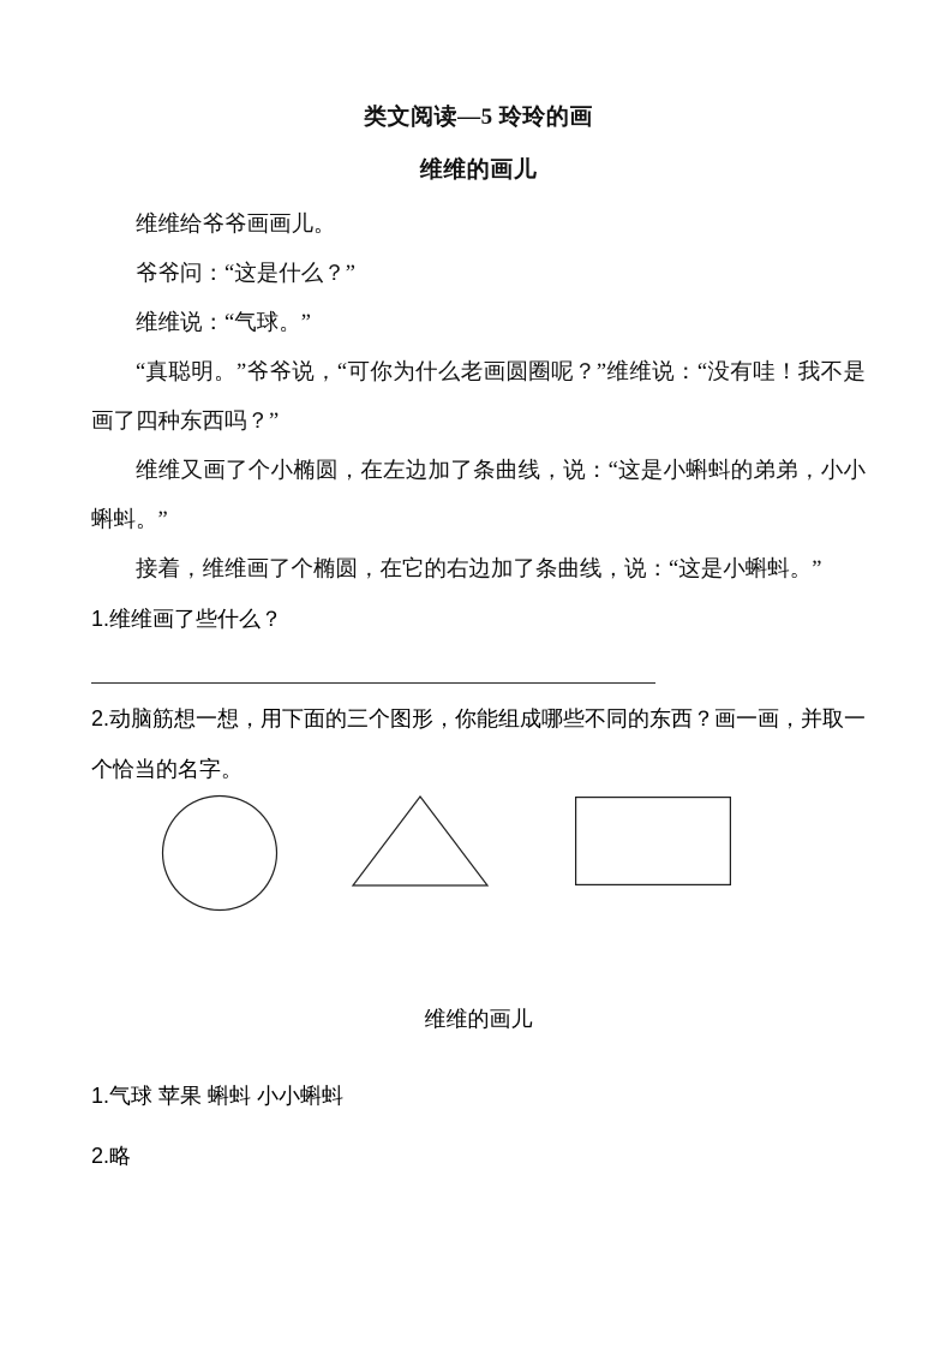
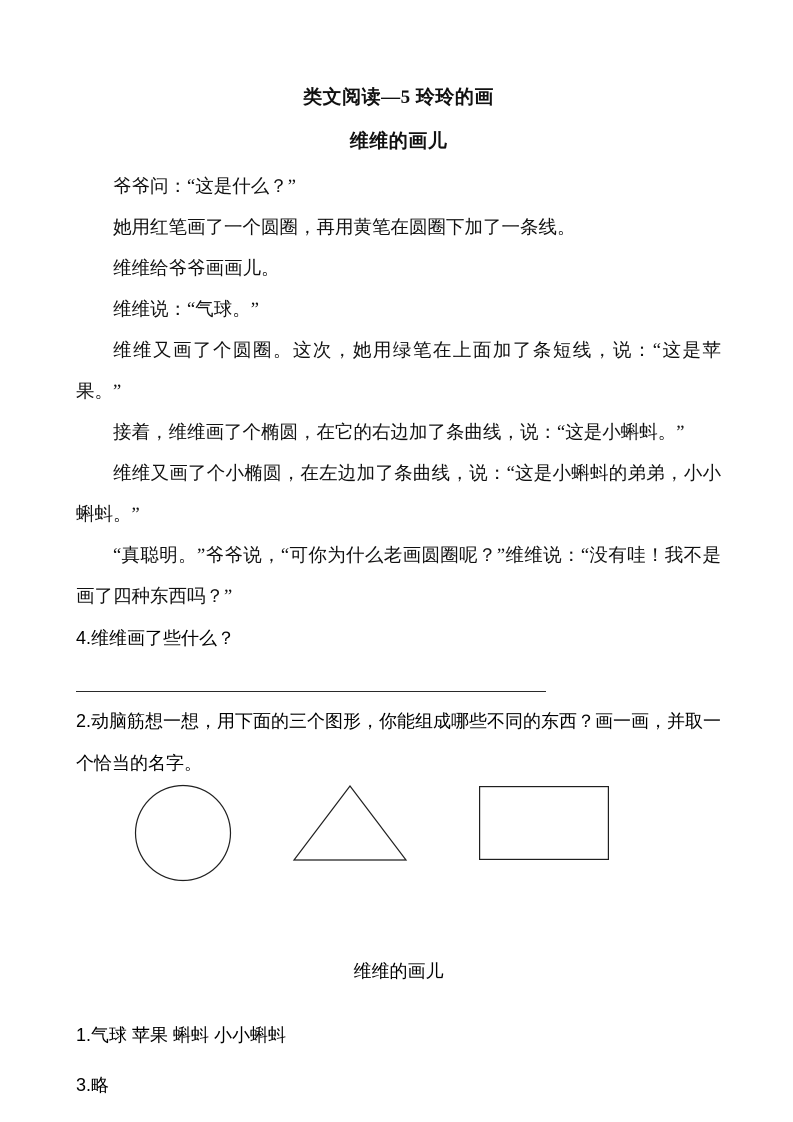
  类文阅读—5 玲玲的画
  维维的画儿
- 维维给爷爷画画儿。
+ 爷爷问：“这是什么？”
+ 她用红笔画了一个圆圈，再用黄笔在圆圈下加了一条线。
- 爷爷问：“这是什么？”
+ 维维给爷爷画画儿。
  维维说：“气球。”
+ 维维又画了个圆圈。这次，她用绿笔在上面加了条短线，说：“这是苹果。”
- “真聪明。”爷爷说，“可你为什么老画圆圈呢？”维维说：“没有哇！我不是画了四种东西吗？”
+ 接着，维维画了个椭圆，在它的右边加了条曲线，说：“这是小蝌蚪。”
  维维又画了个小椭圆，在左边加了条曲线，说：“这是小蝌蚪的弟弟，小小蝌蚪。”
- 接着，维维画了个椭圆，在它的右边加了条曲线，说：“这是小蝌蚪。”
+ “真聪明。”爷爷说，“可你为什么老画圆圈呢？”维维说：“没有哇！我不是画了四种东西吗？”
- 1.维维画了些什么？
+ 4.维维画了些什么？
  2.动脑筋想一想，用下面的三个图形，你能组成哪些不同的东西？画一画，并取一个恰当的名字。
  维维的画儿
  1.气球 苹果 蝌蚪 小小蝌蚪
- 2.略
+ 3.略
